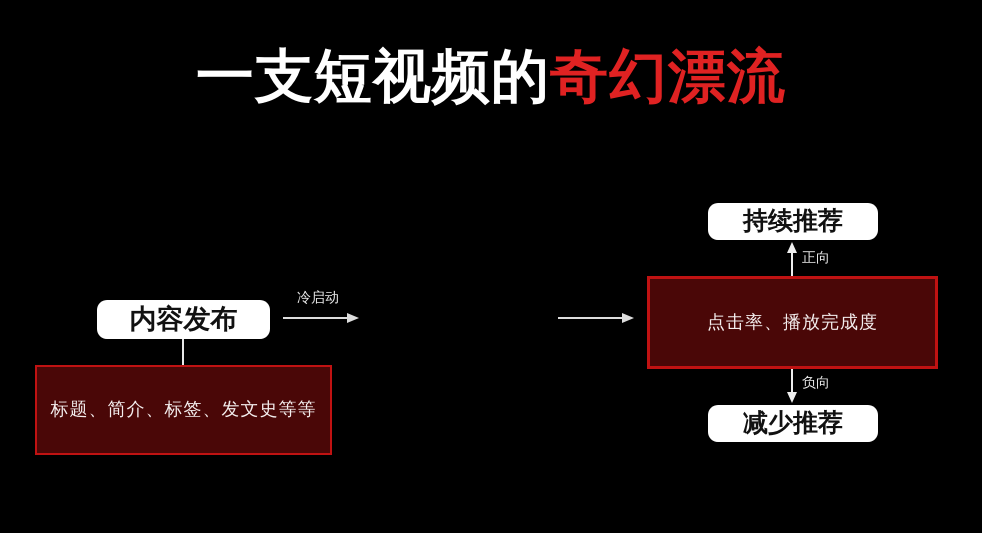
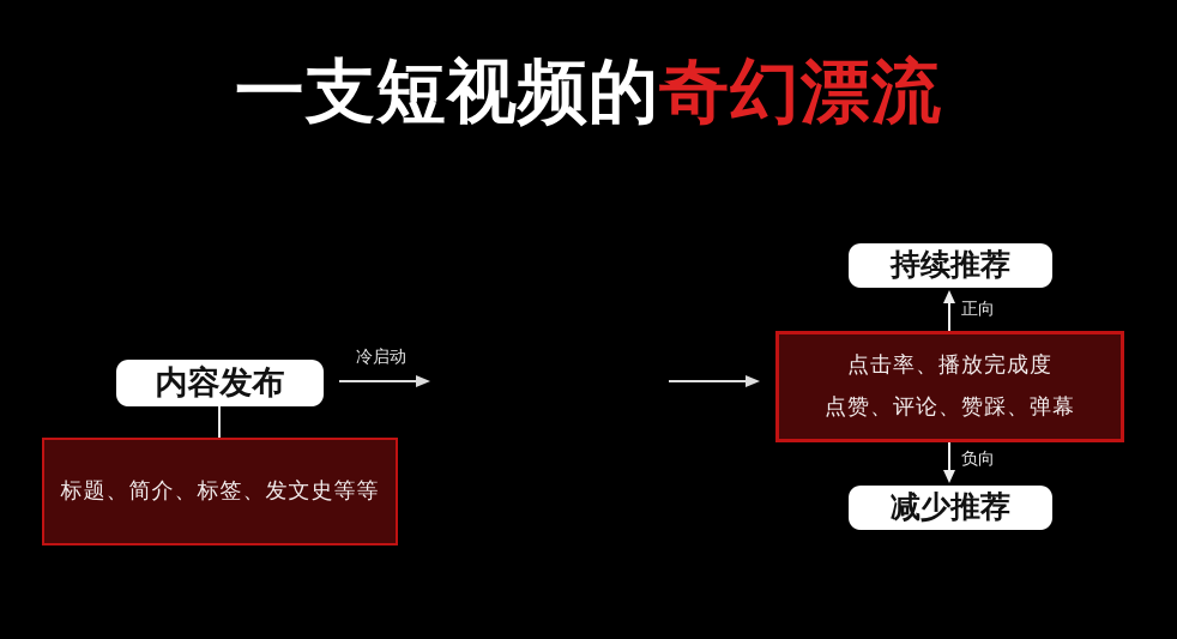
  一支短视频的奇幻漂流
  内容发布
  持续推荐
  减少推荐
  点击率、播放完成度
+ 点赞、评论、赞踩、弹幕
  标题、简介、标签、发文史等等
  冷启动
  正向
  负向
